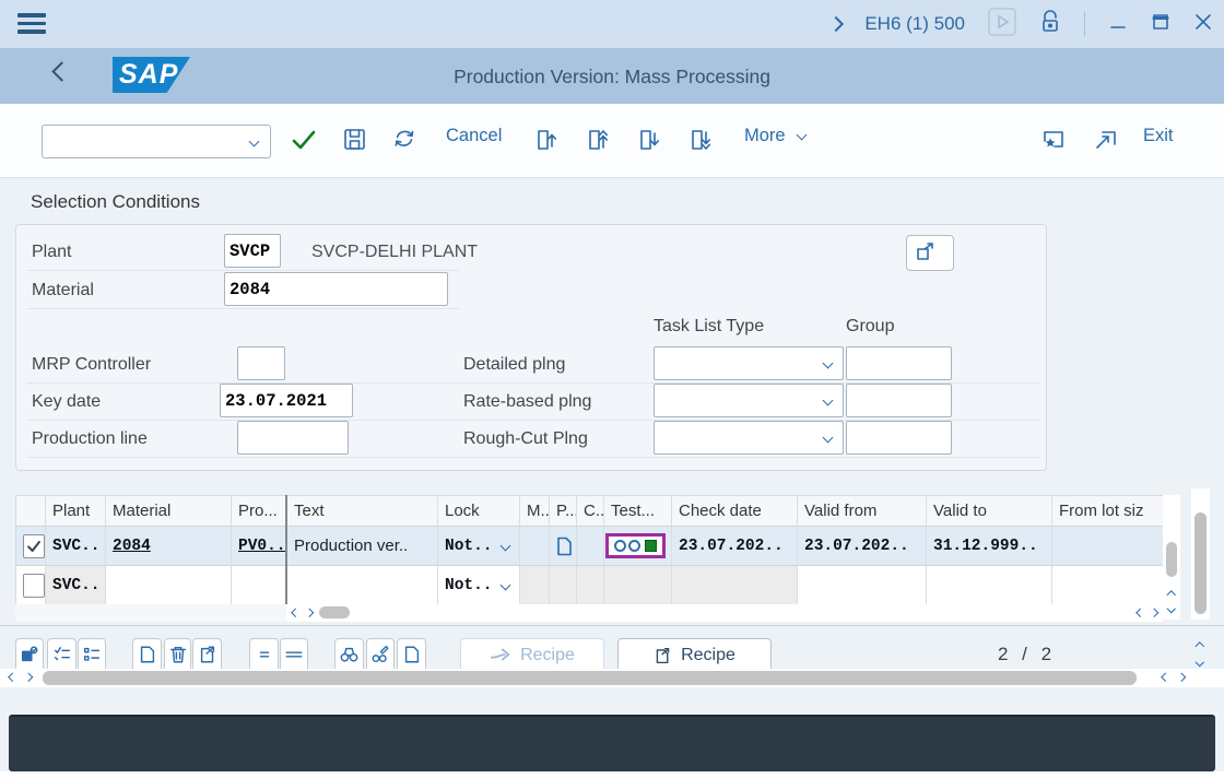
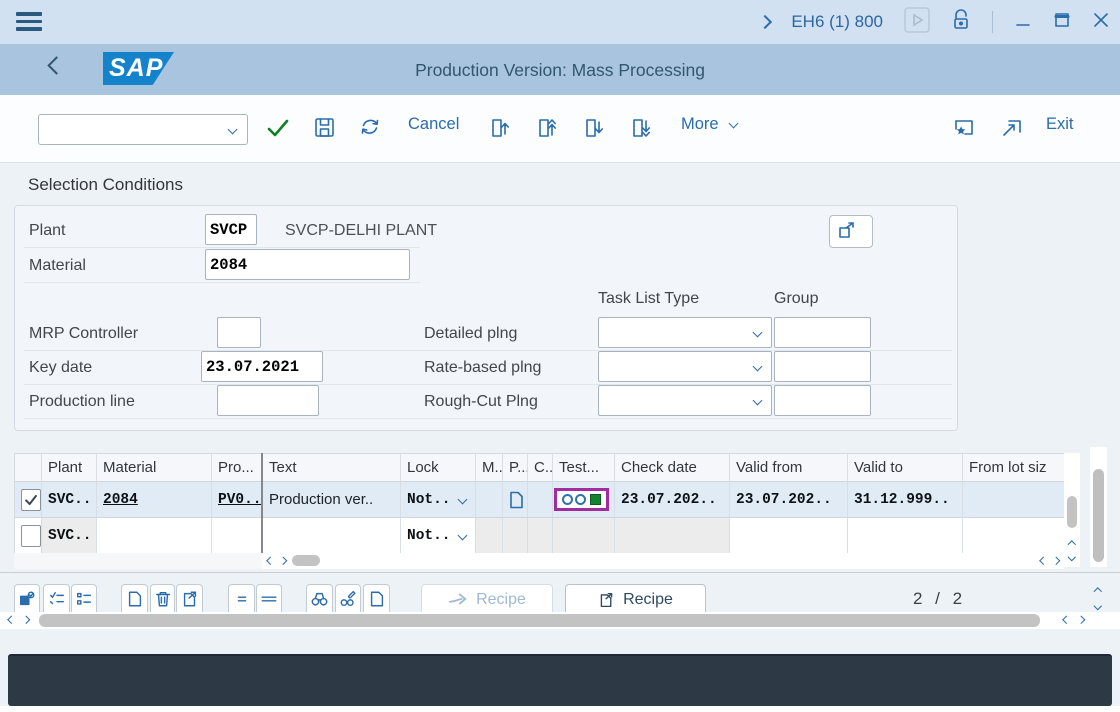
- EH6 (1) 500
+ EH6 (1) 800
  Production Version: Mass Processing
  SAP
  Cancel
  More
  Exit
  Selection Conditions
  Plant
  SVCP
  SVCP-DELHI PLANT
  Material
  2084
  Task List Type
  Group
  MRP Controller
  Detailed plng
  Key date
  23.07.2021
  Rate-based plng
  Production line
  Rough-Cut Plng
  Plant
  Material
  Pro...
  Text
  Lock
  M..
  P...
  C..
  Test...
  Check date
  Valid from
  Valid to
  From lot siz
  SVC..
  2084
  PV0..
  Production ver..
  Not..
  23.07.202..
  23.07.202..
  31.12.999..
  SVC..
  Not..
  Recipe
  Recipe
  2 / 2
